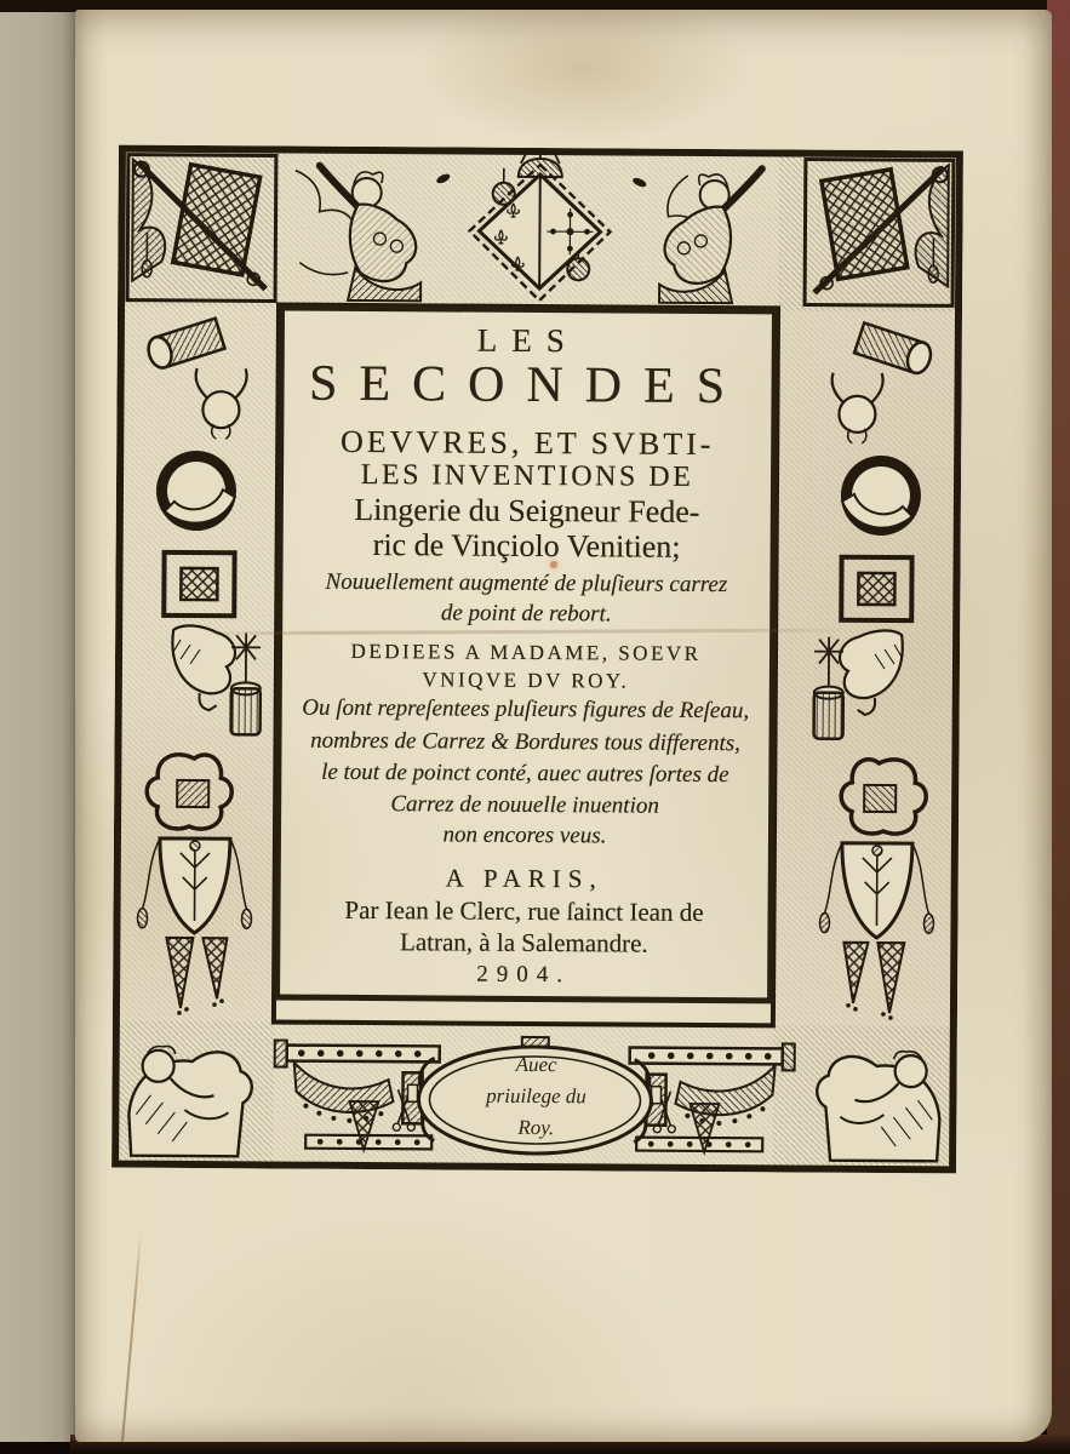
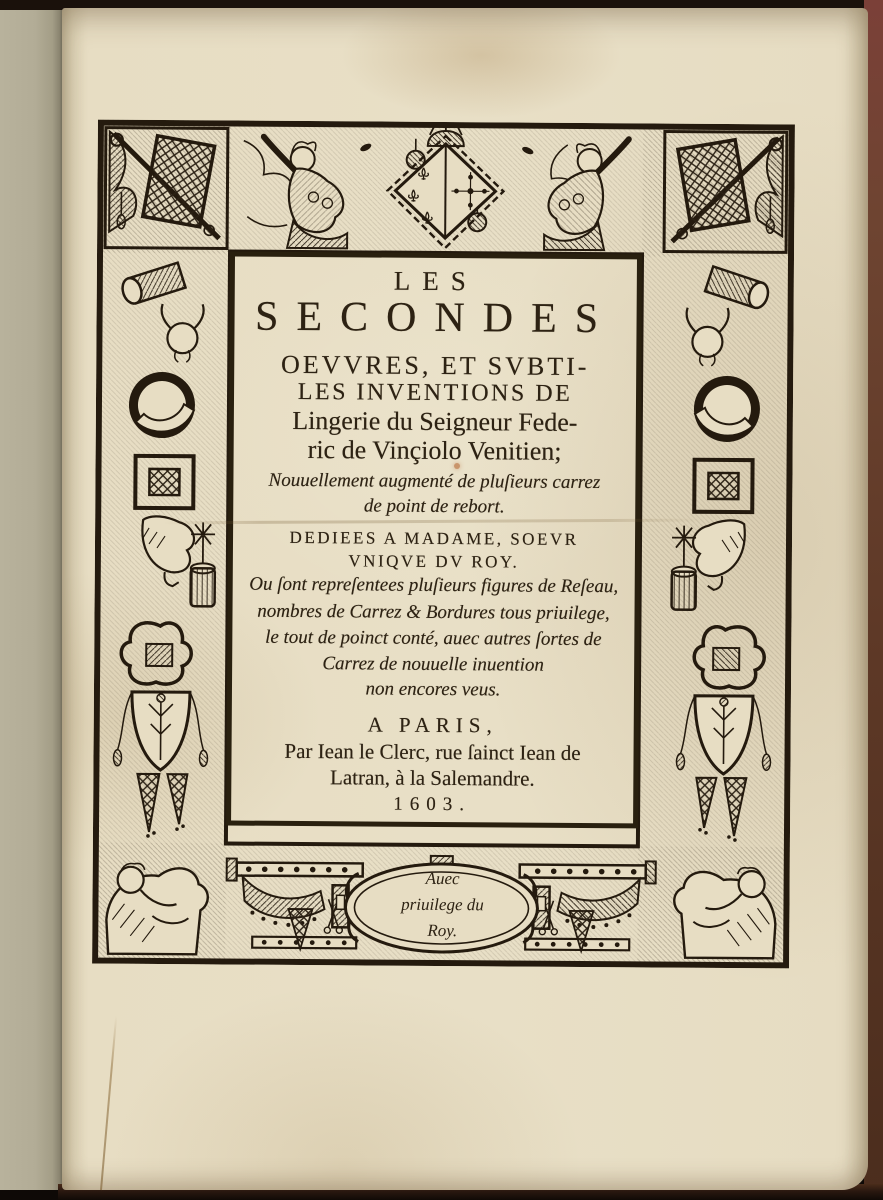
  LES
  SECONDES
  OEVVRES, ET SVBTI-
  LES INVENTIONS DE
  Lingerie du Seigneur Fede-
  ric de Vinçiolo Venitien;
  Nouuellement augmenté de pluſieurs carrez
  de point de rebort.
  DEDIEES A MADAME, SOEVR
  VNIQVE DV ROY.
  Ou ſont repreſentees pluſieurs figures de Reſeau,
- nombres de Carrez & Bordures tous differents,
+ nombres de Carrez & Bordures tous priuilege,
  le tout de poinct conté, auec autres ſortes de
  Carrez de nouuelle inuention
  non encores veus.
  A PARIS,
  Par Iean le Clerc, rue ſainct Iean de
  Latran, à la Salemandre.
- 2904.
+ 1603.
  Auec
  priuilege du
  Roy.
